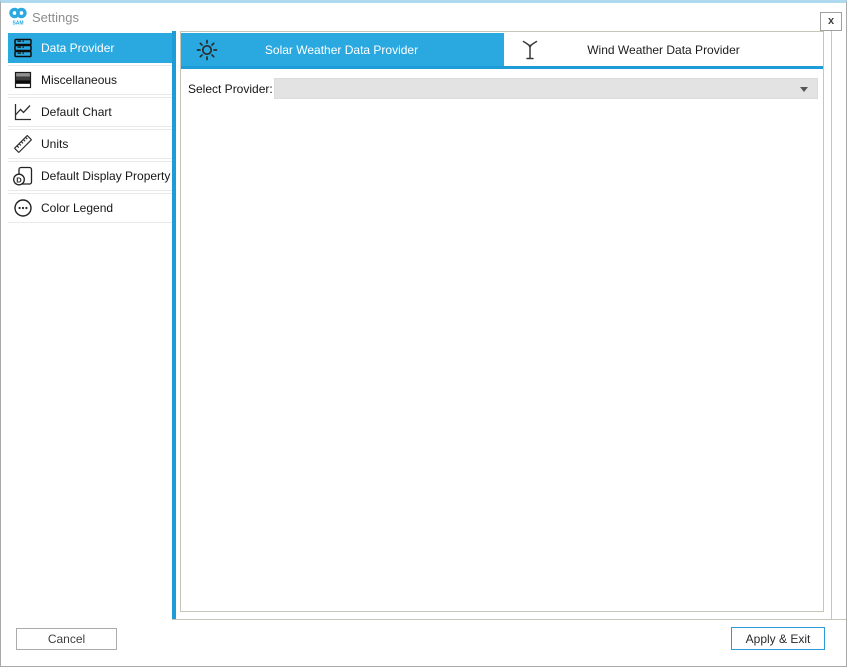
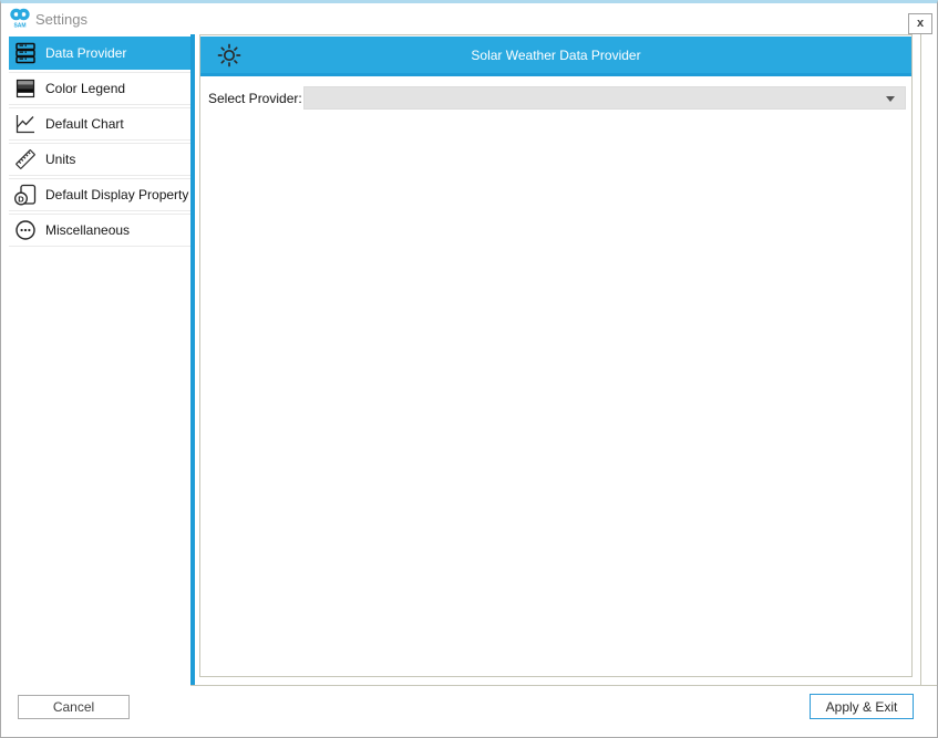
  Settings
  x
  Data Provider
- Miscellaneous
+ Color Legend
  Default Chart
  Units
  D
  Default Display Property
- Color Legend
+ Miscellaneous
  Solar Weather Data Provider
- Wind Weather Data Provider
  Select Provider:
  Cancel
  Apply & Exit
